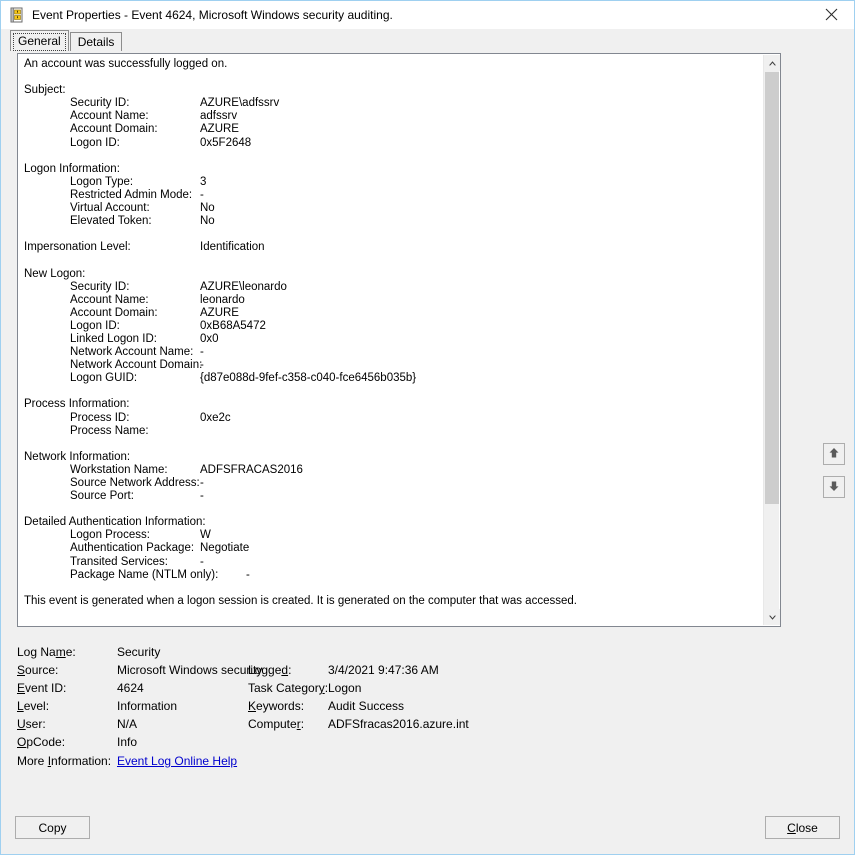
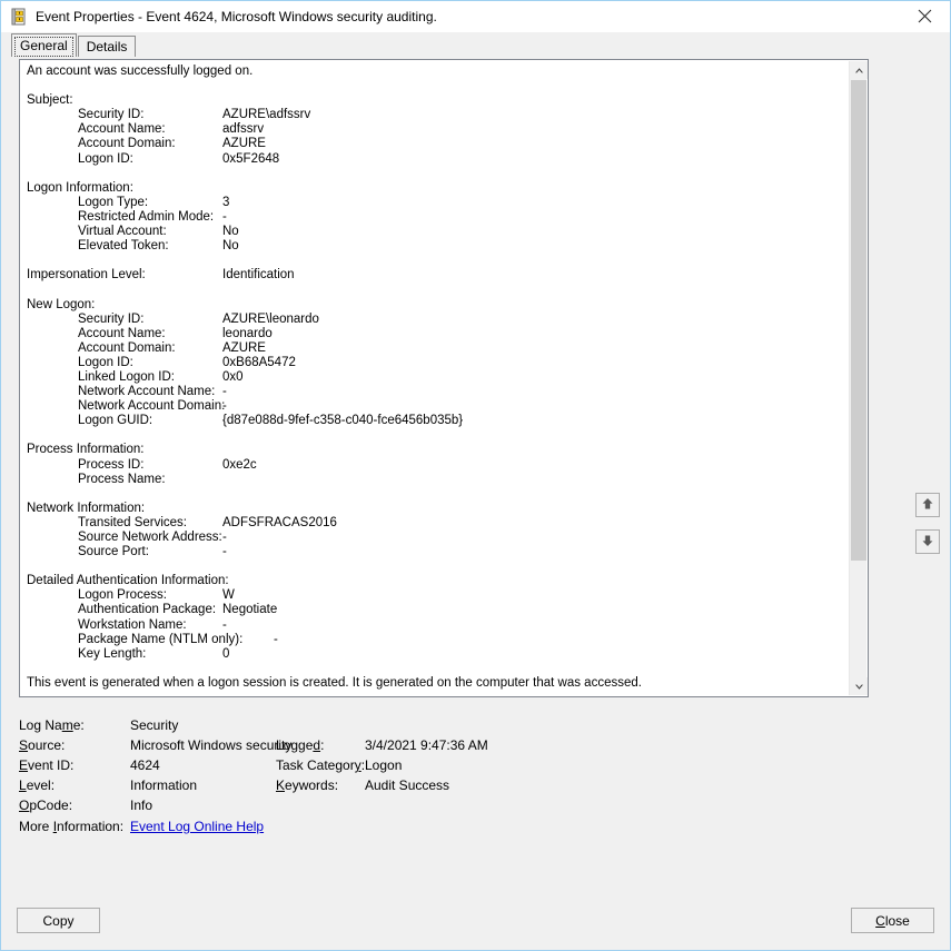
  Event Properties - Event 4624, Microsoft Windows security auditing.
  General
  Details
  An account was successfully logged on.
  Subject:
  Security ID:
  AZURE\adfssrv
  Account Name:
  adfssrv
  Account Domain:
  AZURE
  Logon ID:
  0x5F2648
  Logon Information:
  Logon Type:
  3
  Restricted Admin Mode:
  -
  Virtual Account:
  No
  Elevated Token:
  No
  Impersonation Level:
  Identification
  New Logon:
  Security ID:
  AZURE\leonardo
  Account Name:
  leonardo
  Account Domain:
  AZURE
  Logon ID:
  0xB68A5472
  Linked Logon ID:
  0x0
  Network Account Name:
  -
  Network Account Domain:
  -
  Logon GUID:
  {d87e088d-9fef-c358-c040-fce6456b035b}
  Process Information:
  Process ID:
  0xe2c
  Process Name:
  Network Information:
- Workstation Name:
+ Transited Services:
  ADFSFRACAS2016
  Source Network Address:
  -
  Source Port:
  -
  Detailed Authentication Information:
  Logon Process:
  W
  Authentication Package:
  Negotiate
- Transited Services:
+ Workstation Name:
  -
  Package Name (NTLM only):
  -
+ Key Length:
+ 0
  This event is generated when a logon session is created. It is generated on the computer that was accessed.
  Log Name:
  Security
  Source:
  Microsoft Windows security
  Logged:
  3/4/2021 9:47:36 AM
  Event ID:
  4624
  Task Category:
  Logon
  Level:
  Information
  Keywords:
  Audit Success
- User:
- N/A
- Computer:
- ADFSfracas2016.azure.int
  OpCode:
  Info
  More Information:
  Event Log Online Help
  Copy
  Close
